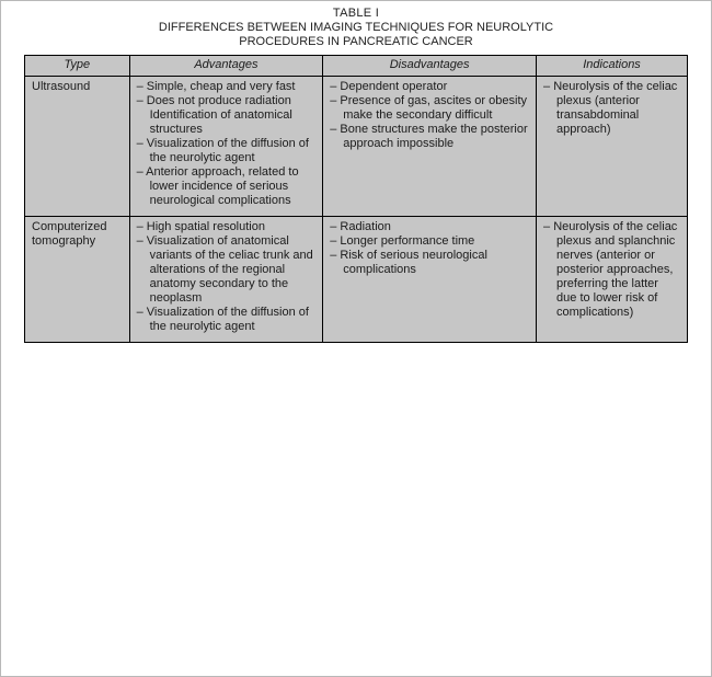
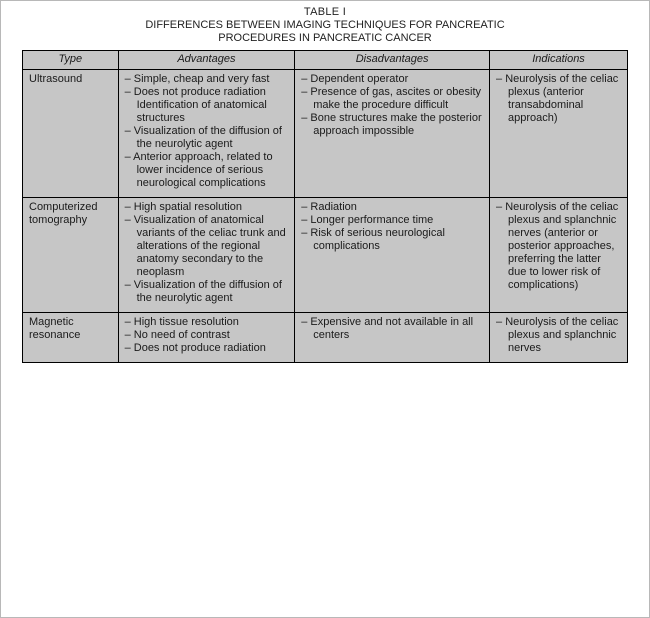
  TABLE I
- DIFFERENCES BETWEEN IMAGING TECHNIQUES FOR NEUROLYTIC
+ DIFFERENCES BETWEEN IMAGING TECHNIQUES FOR PANCREATIC
  PROCEDURES IN PANCREATIC CANCER
  Type	Advantages	Disadvantages	Indications
- Ultrasound	– Simple, cheap and very fast– Does not produce radiation Identification of anatomical structures– Visualization of the diffusion of the neurolytic agent– Anterior approach, related to lower incidence of serious neurological complications	– Dependent operator– Presence of gas, ascites or obesity make the secondary difficult– Bone structures make the posterior approach impossible	– Neurolysis of the celiac plexus (anterior transabdominal approach)
+ Ultrasound	– Simple, cheap and very fast– Does not produce radiation Identification of anatomical structures– Visualization of the diffusion of the neurolytic agent– Anterior approach, related to lower incidence of serious neurological complications	– Dependent operator– Presence of gas, ascites or obesity make the procedure difficult– Bone structures make the posterior approach impossible	– Neurolysis of the celiac plexus (anterior transabdominal approach)
  Computerized tomography	– High spatial resolution– Visualization of anatomical variants of the celiac trunk and alterations of the regional anatomy secondary to the neoplasm– Visualization of the diffusion of the neurolytic agent	– Radiation– Longer performance time– Risk of serious neurological complications	– Neurolysis of the celiac plexus and splanchnic nerves (anterior or posterior approaches, preferring the latter due to lower risk of complications)
+ Magnetic resonance	– High tissue resolution– No need of contrast– Does not produce radiation	– Expensive and not available in all centers	– Neurolysis of the celiac plexus and splanchnic nerves
